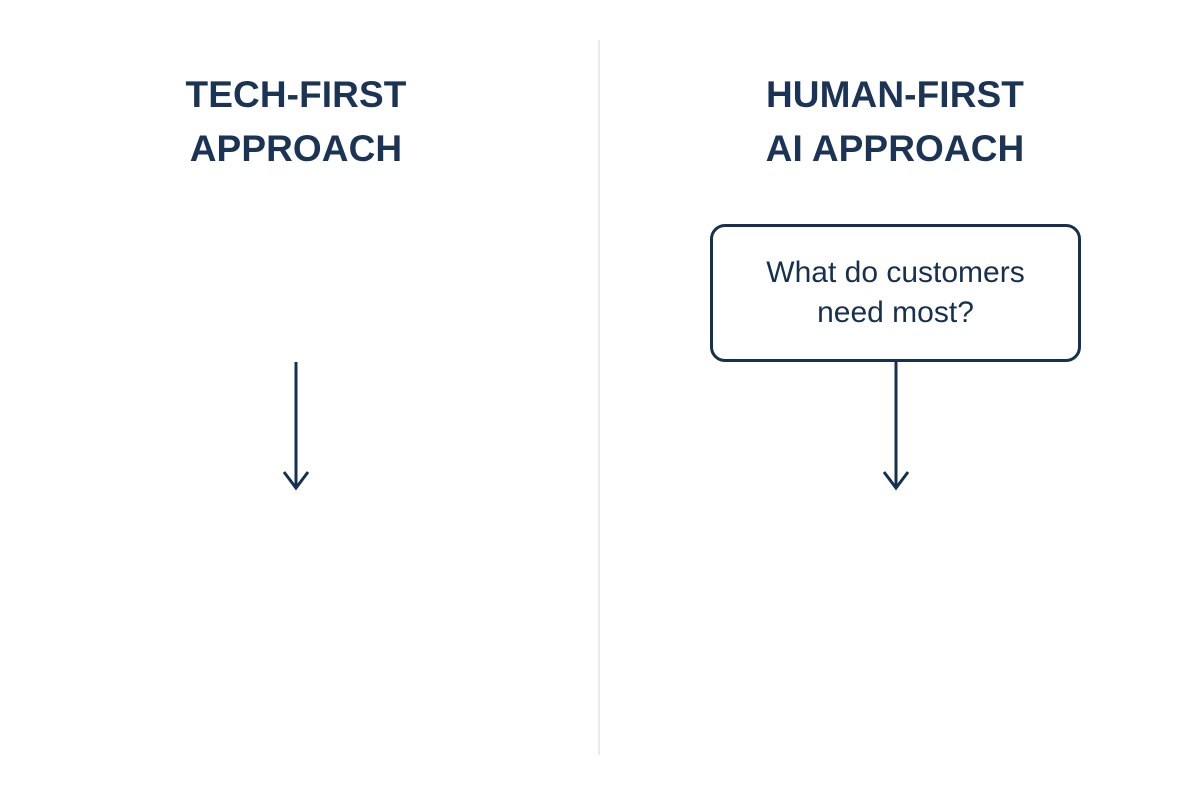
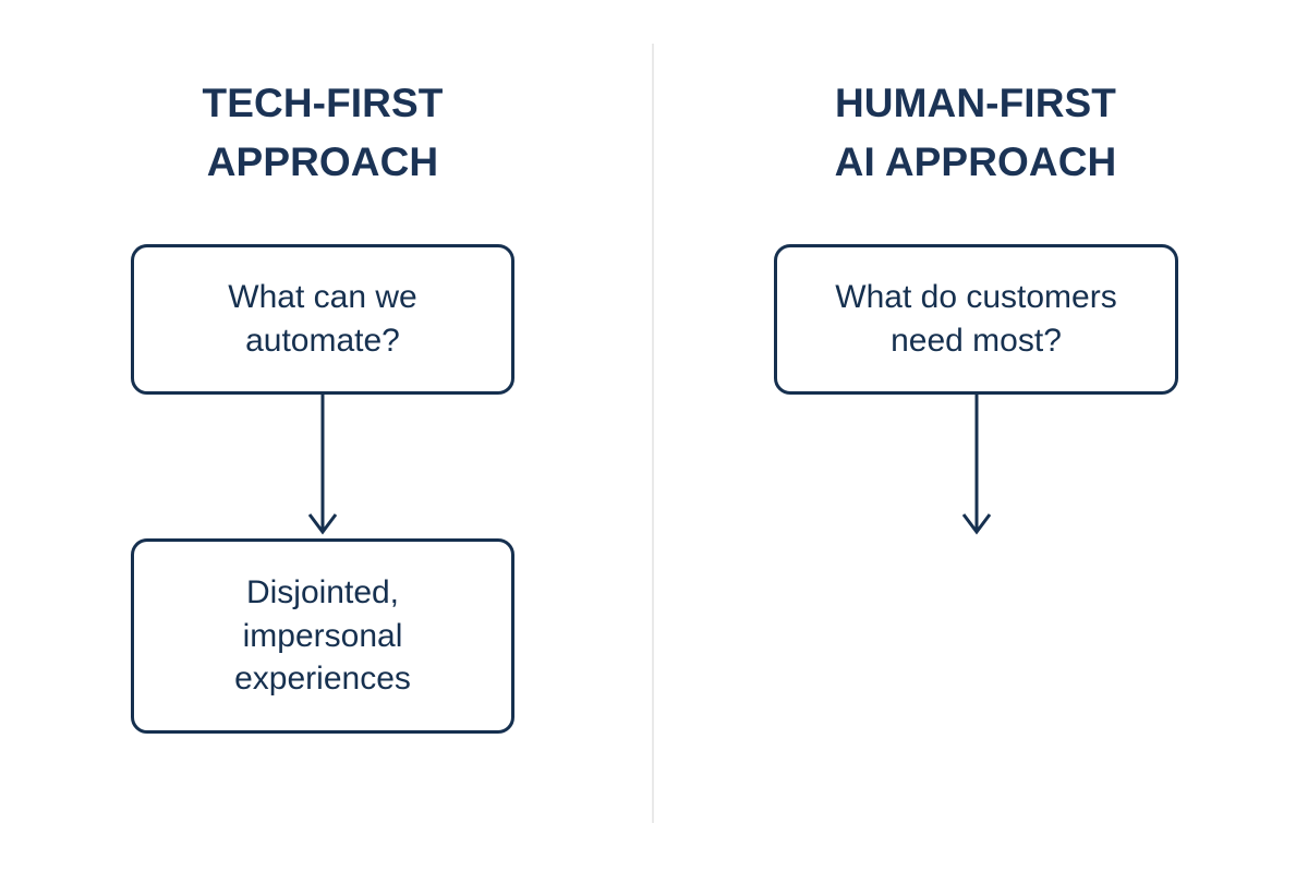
  TECH-FIRST
  APPROACH
+ What can we
+ automate?
+ Disjointed,
+ impersonal
+ experiences
  HUMAN-FIRST
  AI APPROACH
  What do customers
  need most?
